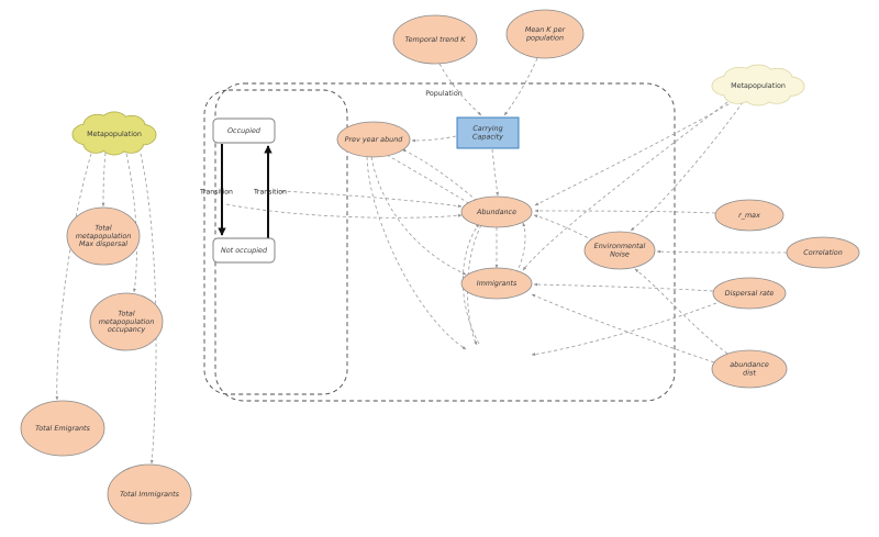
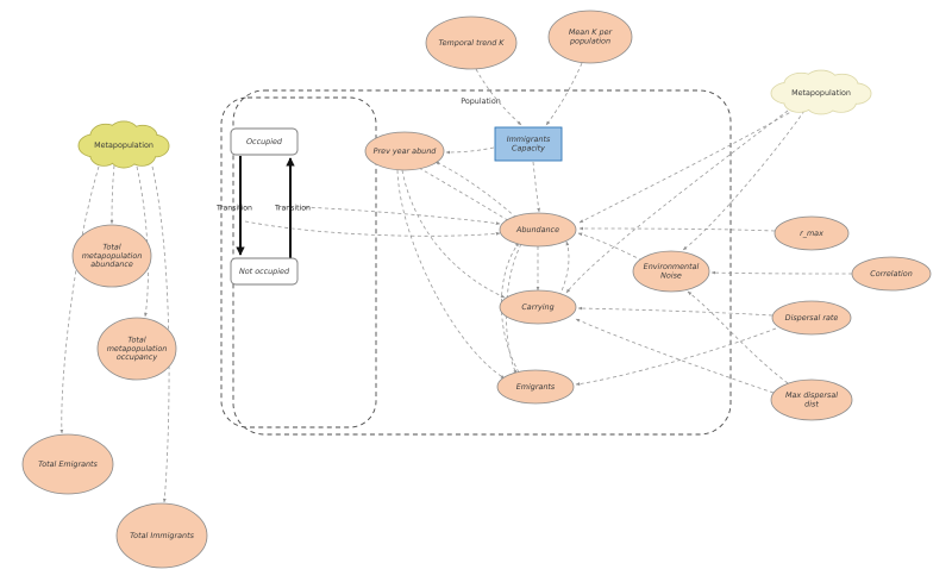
  Population
  Metapopulation
  Metapopulation
  Mean K per
  population
- Carrying
+ Immigrants
  Capacity
  Prev year abund
  Occupied
  Not occupied
  Abundance
  Environmental
  Noise
- Immigrants
+ Carrying
+ Emigrants
  r_max
  Correlation
  Dispersal rate
- abundance
+ Max dispersal
  dist
  Total
  metapopulation
- Max dispersal
+ abundance
  Total
  metapopulation
  occupancy
  Total Emigrants
  Total Immigrants
